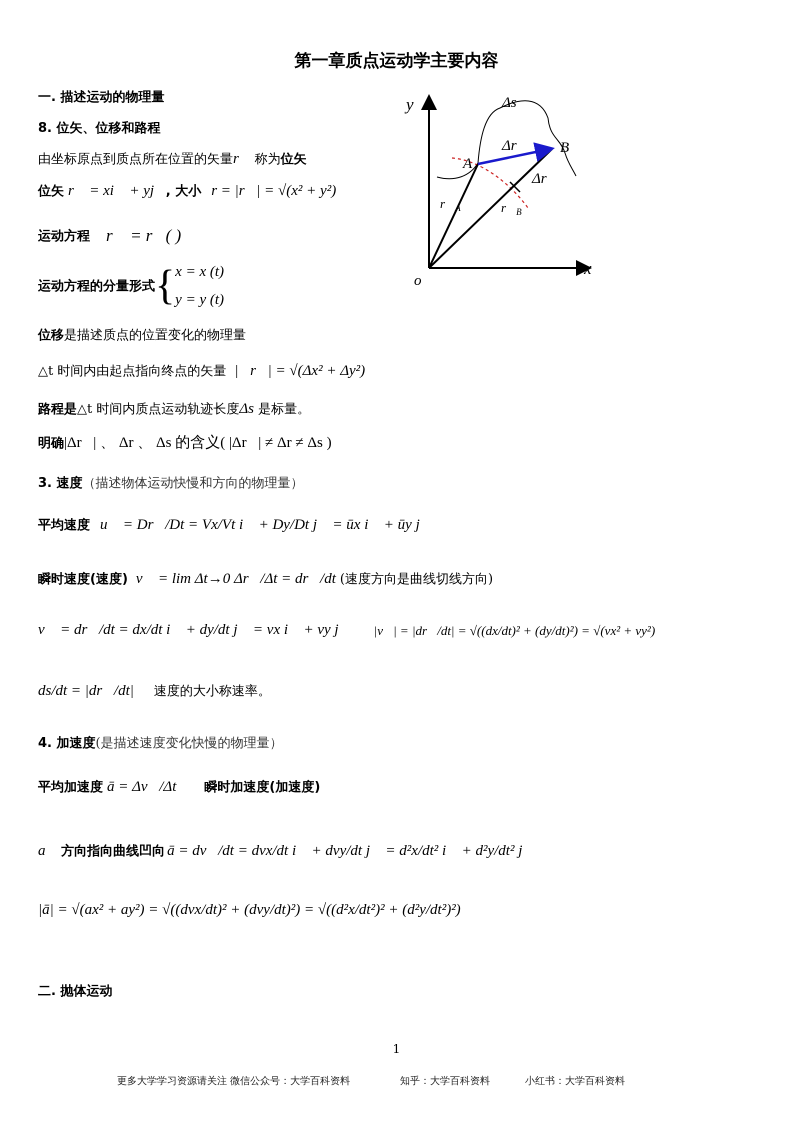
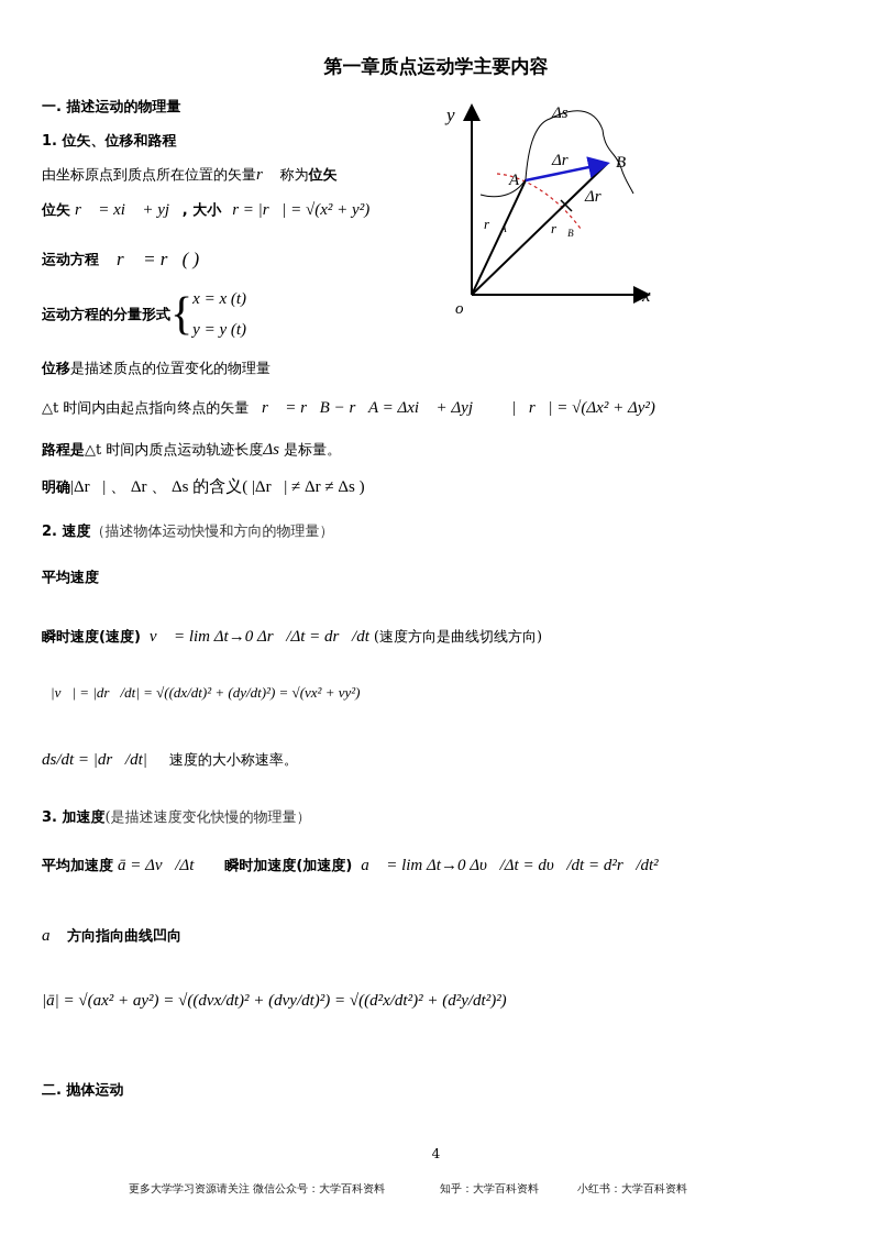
  第一章质点运动学主要内容
  一. 描述运动的物理量
- 8. 位矢、位移和路程
+ 1. 位矢、位移和路程
  由坐标原点到质点所在位置的矢量r⃗ 称为位矢
  位矢
  r⃗ = xi⃗ + yj⃗
  , 大小
  r = |r⃗| = √(x² + y²)
  运动方程
  r⃗ = r⃗( )
  运动方程的分量形式
  {
  x = x (t)
  y = y (t)
  位移是描述质点的位置变化的物理量
  △t 时间内由起点指向终点的矢量
+ △r⃗ = r⃗B − r⃗A = Δxi⃗ + Δyj⃗ ，
  |△r⃗| = √(Δx² + Δy²)
  路程是△t 时间内质点运动轨迹长度Δs 是标量。
  明确|Δr⃗| 、 Δr 、 Δs 的含义( |Δr⃗| ≠ Δr ≠ Δs )
- 3. 速度（描述物体运动快慢和方向的物理量）
+ 2. 速度（描述物体运动快慢和方向的物理量）
  平均速度
- u⃗ = Dr⃗/Dt = Vx/Vt i⃗ + Dy/Dt j⃗ = ūx i⃗ + ūy j⃗
  瞬时速度(速度)
  v⃗ = lim Δt→0 Δr⃗/Δt = dr⃗/dt
  (速度方向是曲线切线方向)
- v⃗ = dr⃗/dt = dx/dt i⃗ + dy/dt j⃗ = vx i⃗ + vy j⃗ ，
  |v⃗| = |dr⃗/dt| = √((dx/dt)² + (dy/dt)²) = √(vx² + vy²)
  ds/dt = |dr⃗/dt|
  速度的大小称速率。
- 4. 加速度(是描述速度变化快慢的物理量）
+ 3. 加速度(是描述速度变化快慢的物理量）
  平均加速度
  ā = Δv⃗/Δt
  瞬时加速度(加速度)
+ a⃗ = lim Δt→0 Δυ⃗/Δt = dυ⃗/dt = d²r⃗/dt²
  a⃗
  方向指向曲线凹向
- ā = dv⃗/dt = dvx/dt i⃗ + dvy/dt j⃗ = d²x/dt² i⃗ + d²y/dt² j⃗
  |ā| = √(ax² + ay²) = √((dvx/dt)² + (dvy/dt)²) = √((d²x/dt²)² + (d²y/dt²)²)
  二. 抛体运动
  y
  x
  o
  Δs
  Δr⃗
  Δr
  A
  B
  r⃗A
  r⃗B
- 1
+ 4
  更多大学学习资源请关注 微信公众号：大学百科资料
  知乎：大学百科资料
  小红书：大学百科资料
